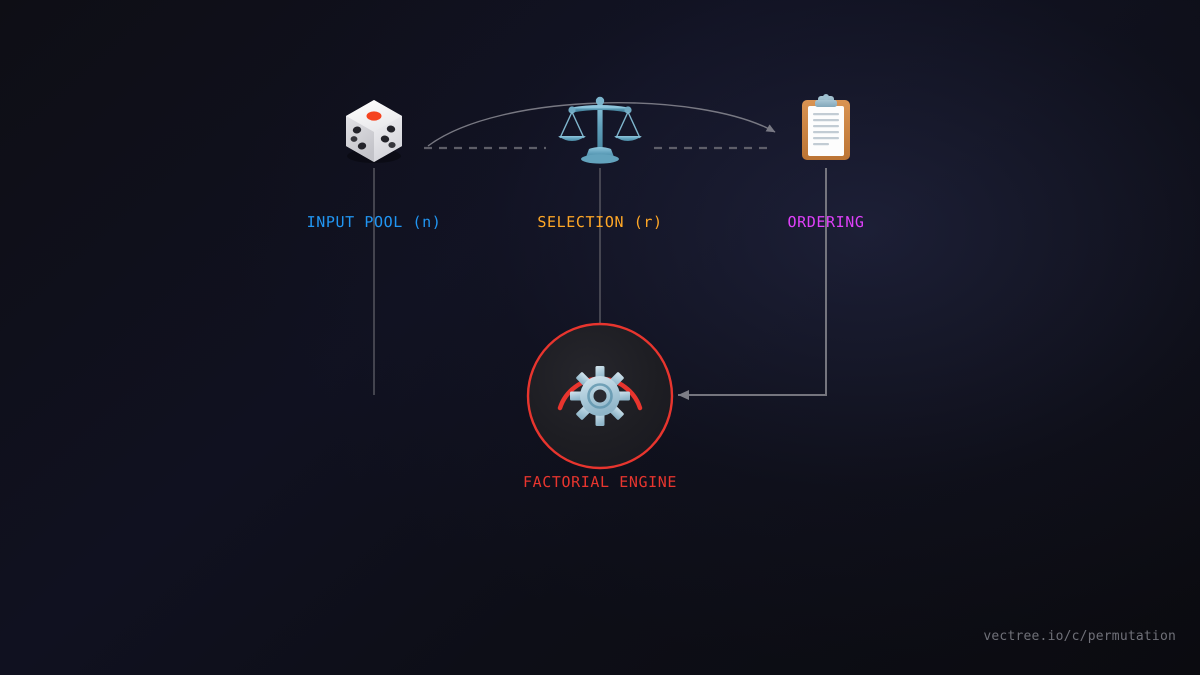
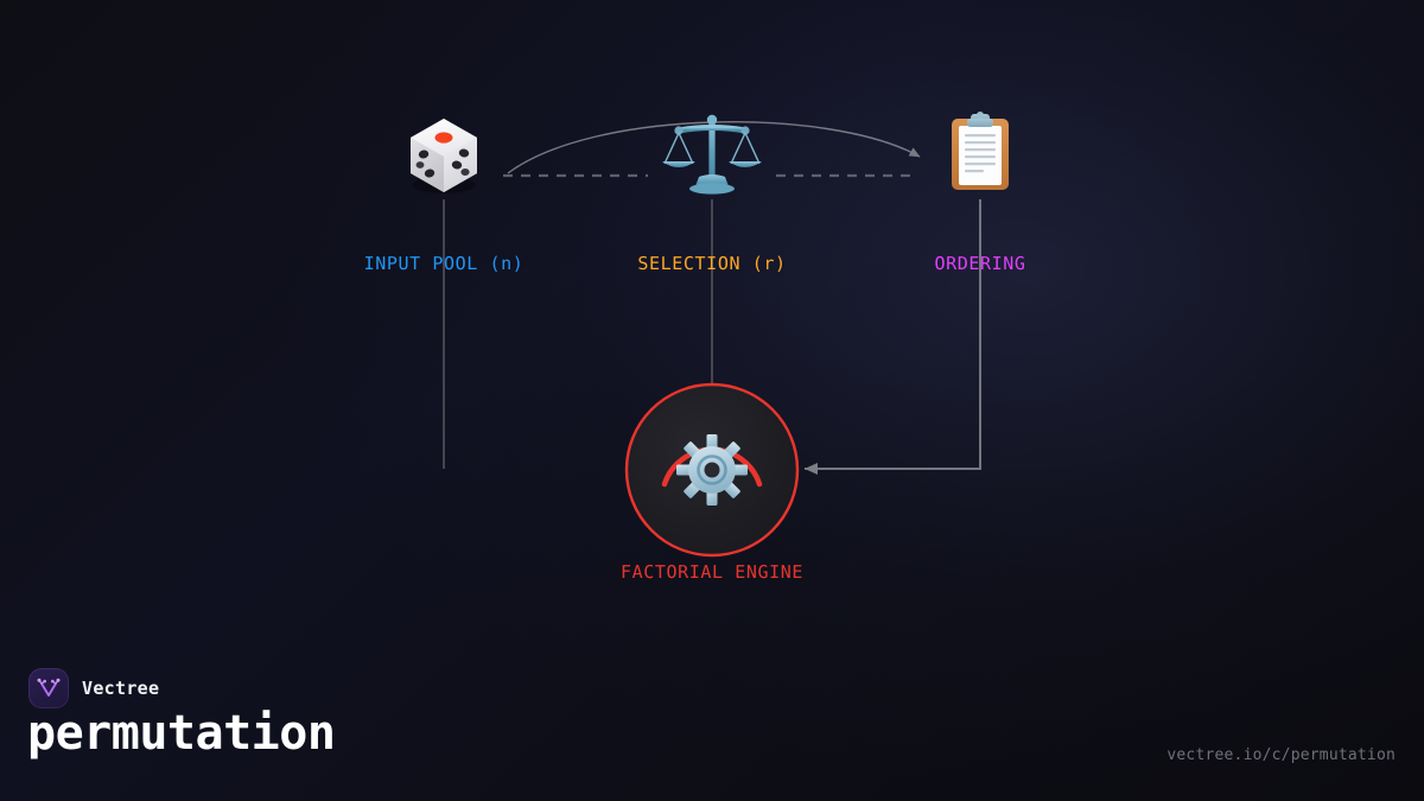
  INPUT POOL (n)
  SELECTION (r)
  ORDERING
  FACTORIAL ENGINE
+ Vectree
+ permutation
  vectree.io/c/permutation
